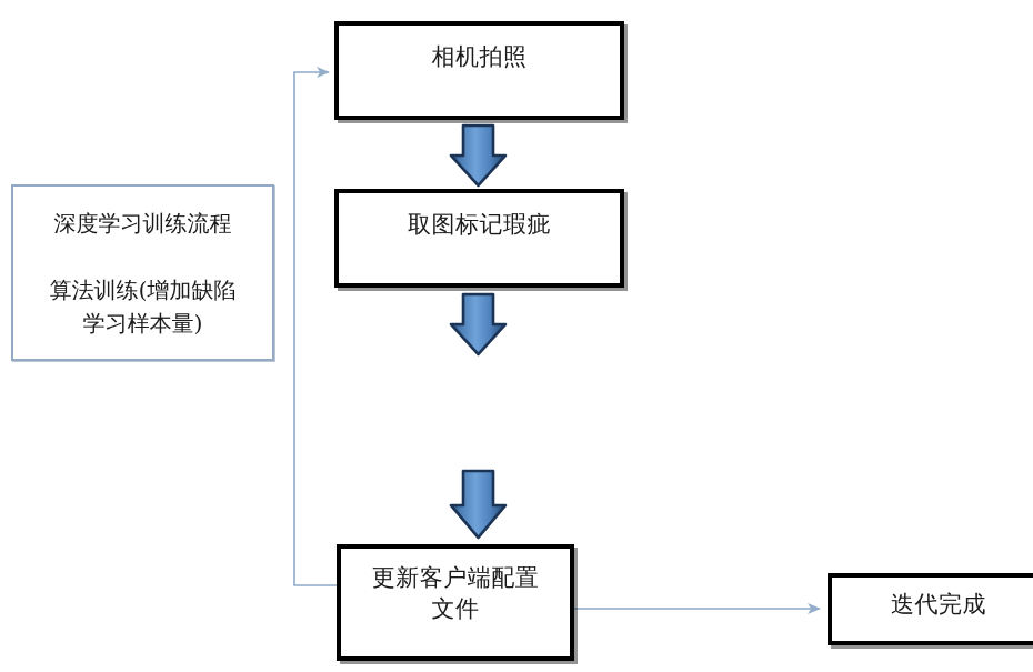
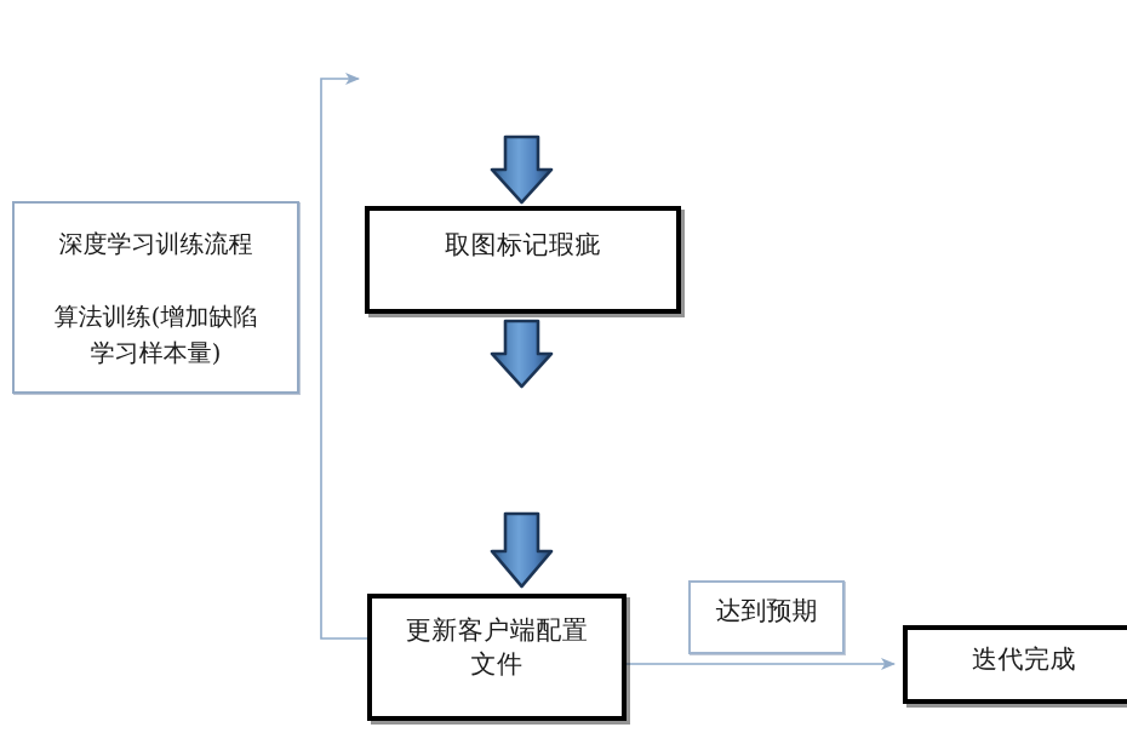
  深度学习训练流程
  算法训练(增加缺陷
  学习样本量)
- 相机拍照
  取图标记瑕疵
  更新客户端配置
  文件
+ 达到预期
  迭代完成
